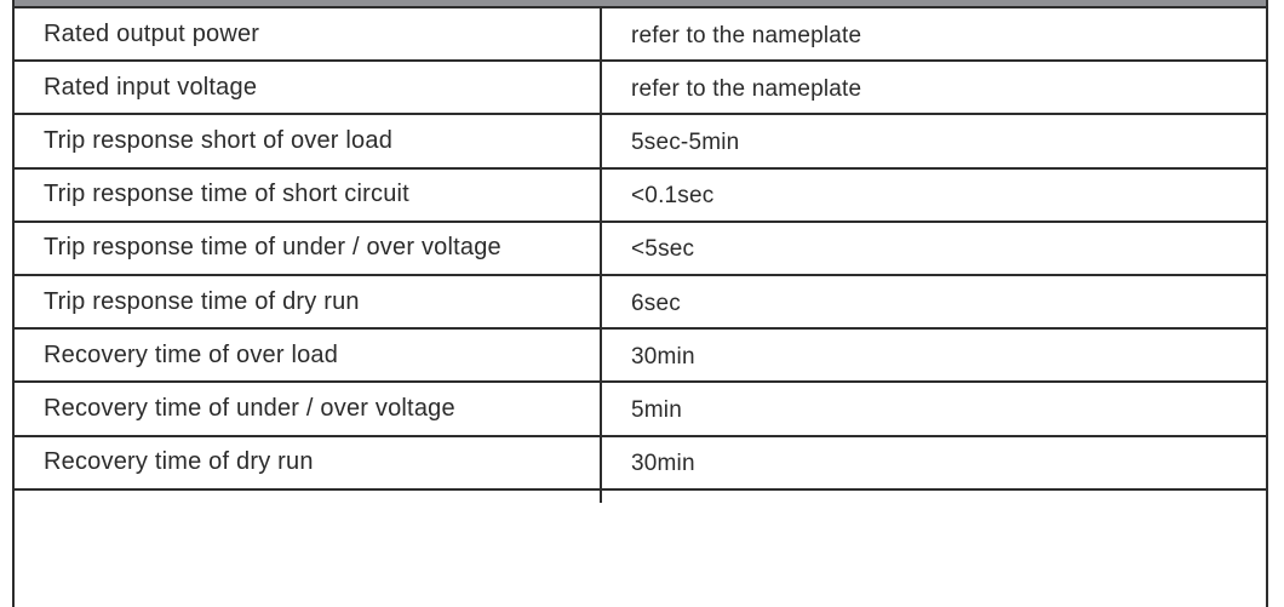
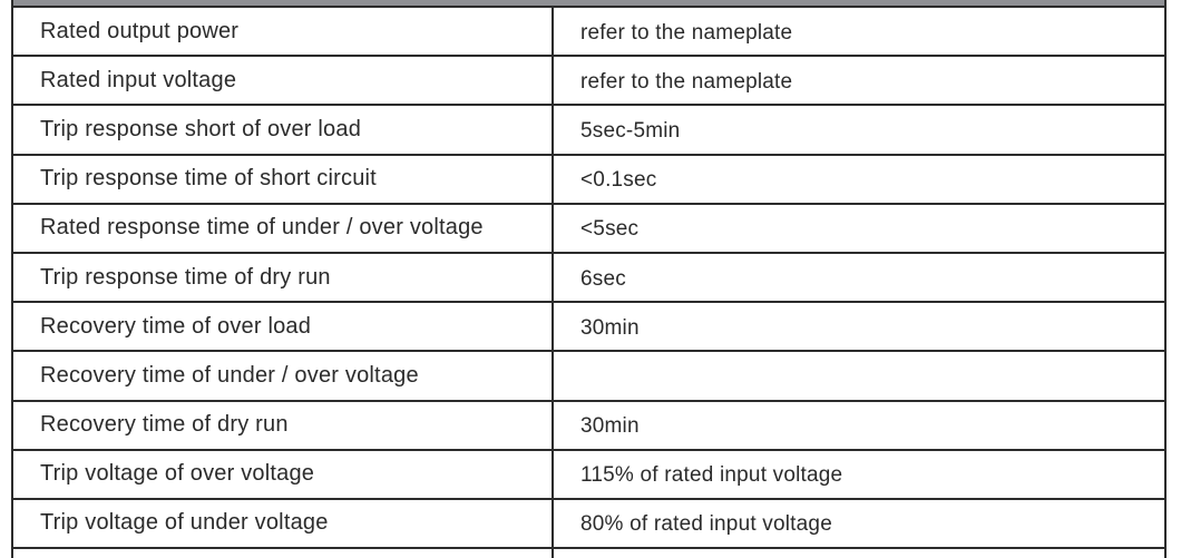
  Rated output power
  refer to the nameplate
  Rated input voltage
  refer to the nameplate
  Trip response short of over load
  5sec-5min
  Trip response time of short circuit
  <0.1sec
- Trip response time of under / over voltage
+ Rated response time of under / over voltage
  <5sec
  Trip response time of dry run
  6sec
  Recovery time of over load
  30min
  Recovery time of under / over voltage
- 5min
  Recovery time of dry run
  30min
+ Trip voltage of over voltage
+ 115% of rated input voltage
+ Trip voltage of under voltage
+ 80% of rated input voltage
